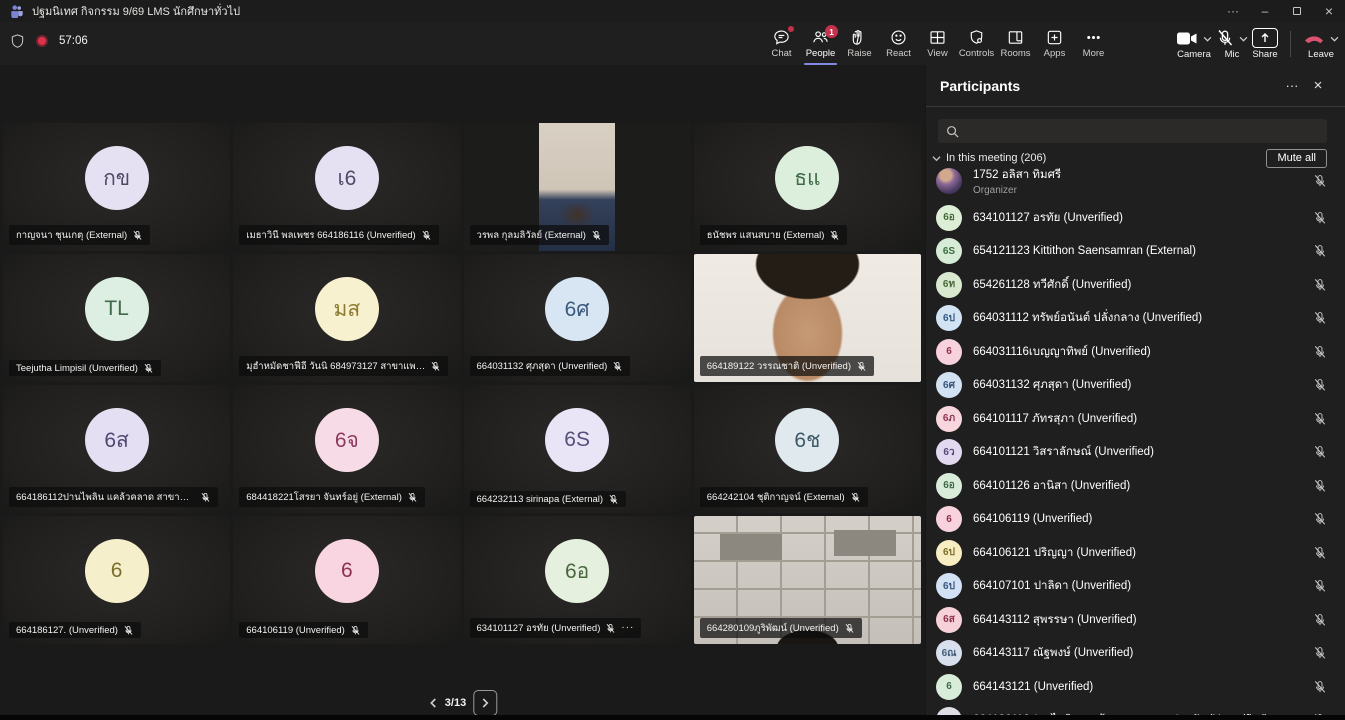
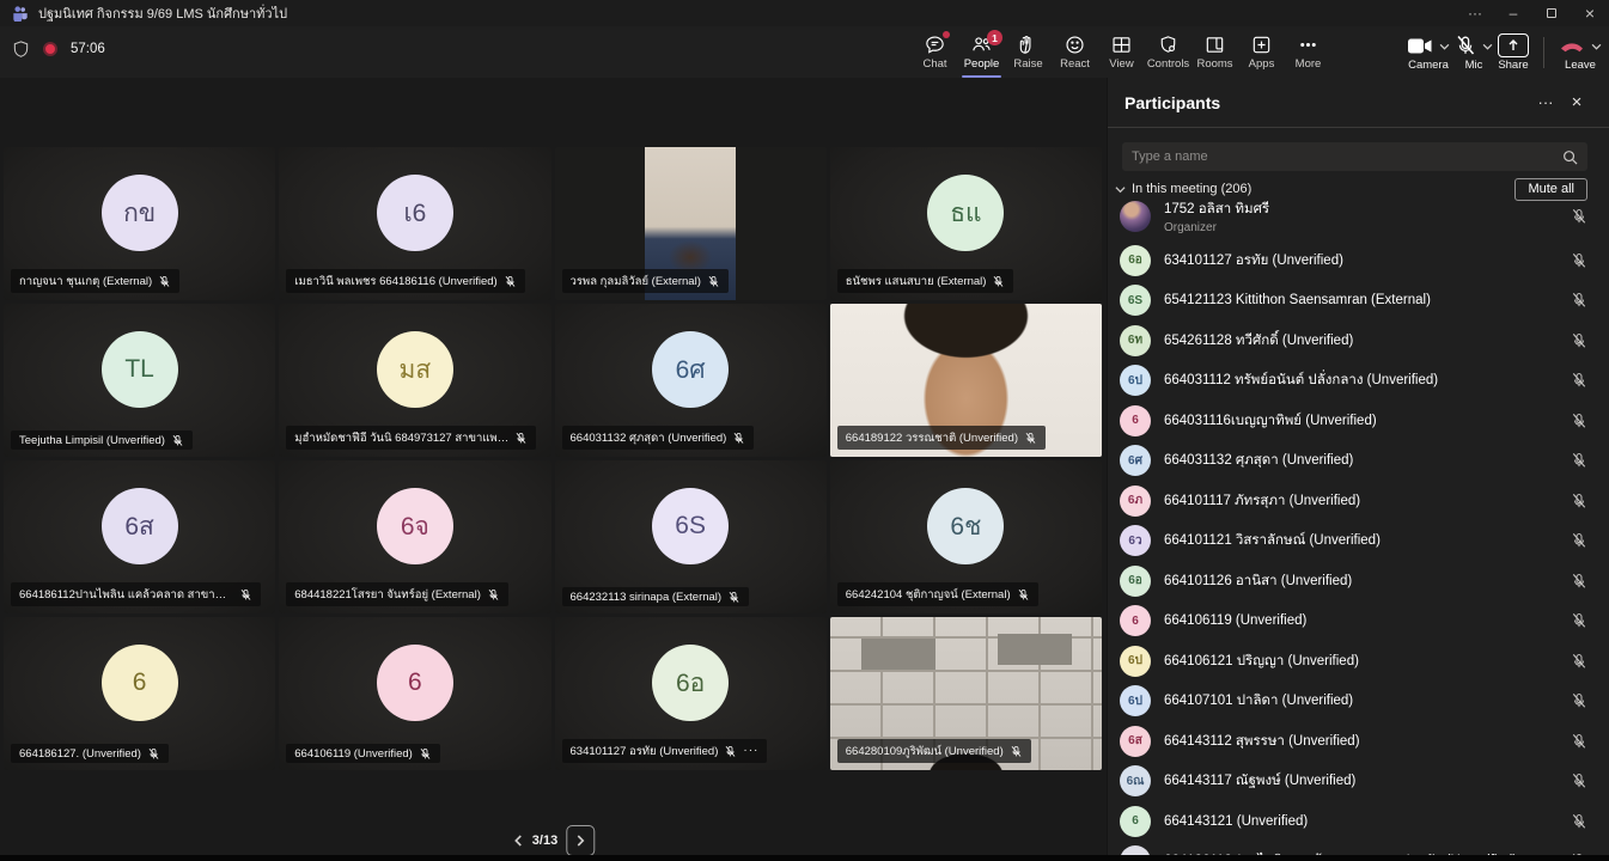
  ปฐมนิเทศ กิจกรรม 9/69 LMS นักศึกษาทั่วไป
  ···
  –
  ×
  57:06
  Chat
  1
  People
  Raise
  React
  View
  Controls
  Rooms
  Apps
  More
  Camera
  Mic
  Share
  Leave
  กข
  กาญจนา ชุนเกตุ (External)
  เ6
  เมธาวินี พลเพชร 664186116 (Unverified)
  วรพล กุลมลิวัลย์ (External)
  ธแ
  ธนัชพร แสนสบาย (External)
  TL
  Teejutha Limpisil (Unverified)
  มส
  มุฮำหมัดชาฟีอี วันนิ 684973127 สาขาแพทย์
  6ศ
  664031132 ศุภสุดา (Unverified)
  664189122 วรรณชาติ (Unverified)
  6ส
  664186112ปานไพลิน แคล้วคลาด สาขาปฐม
  6จ
  684418221โสรยา จันทร์อยู่ (External)
  6S
  664232113 sirinapa (External)
  6ช
  664242104 ชุติกาญจน์ (External)
  6
  664186127. (Unverified)
  6
  664106119 (Unverified)
  6อ
  634101127 อรทัย (Unverified)
  ···
  664280109ภูริพัฒน์ (Unverified)
  3/13
  Participants
  ···
  ×
+ Type a name
  In this meeting (206)
  Mute all
  1752 อลิสา ทิมศรี
  Organizer
  6อ
  634101127 อรทัย (Unverified)
  6S
  654121123 Kittithon Saensamran (External)
  6ท
  654261128 ทวีศักดิ์ (Unverified)
  6ป
  664031112 ทรัพย์อนันต์ ปลั่งกลาง (Unverified)
  6
  664031116เบญญาทิพย์ (Unverified)
  6ศ
  664031132 ศุภสุดา (Unverified)
  6ภ
  664101117 ภัทรสุภา (Unverified)
  6ว
  664101121 วิสราลักษณ์ (Unverified)
  6อ
  664101126 อานิสา (Unverified)
  6
  664106119 (Unverified)
  6ป
  664106121 ปริญญา (Unverified)
  6ป
  664107101 ปาลิดา (Unverified)
  6ส
  664143112 สุพรรษา (Unverified)
  6ณ
  664143117 ณัฐพงษ์ (Unverified)
  6
  664143121 (Unverified)
